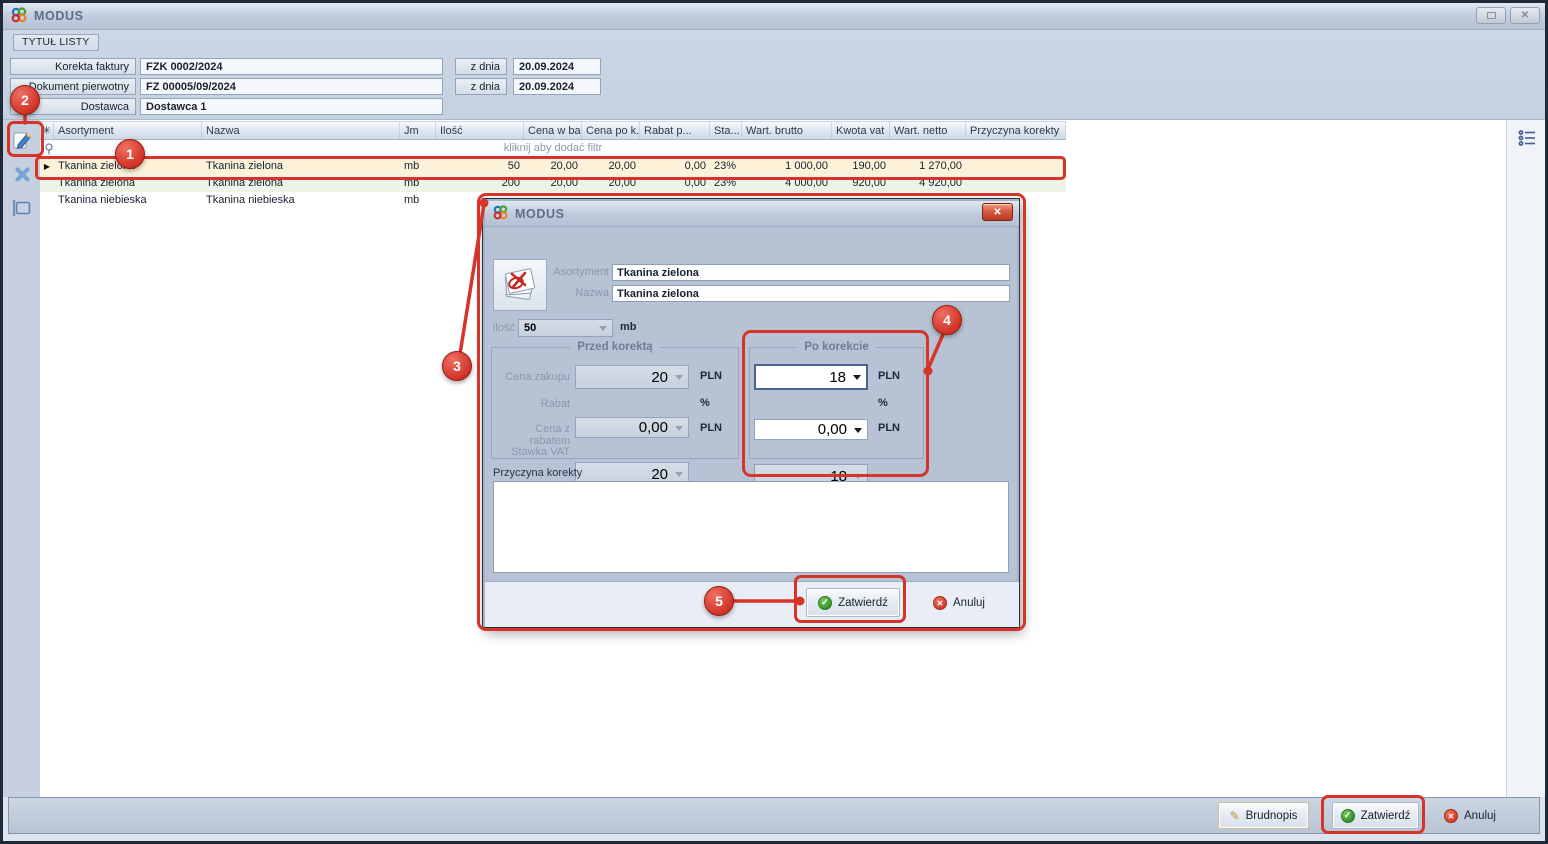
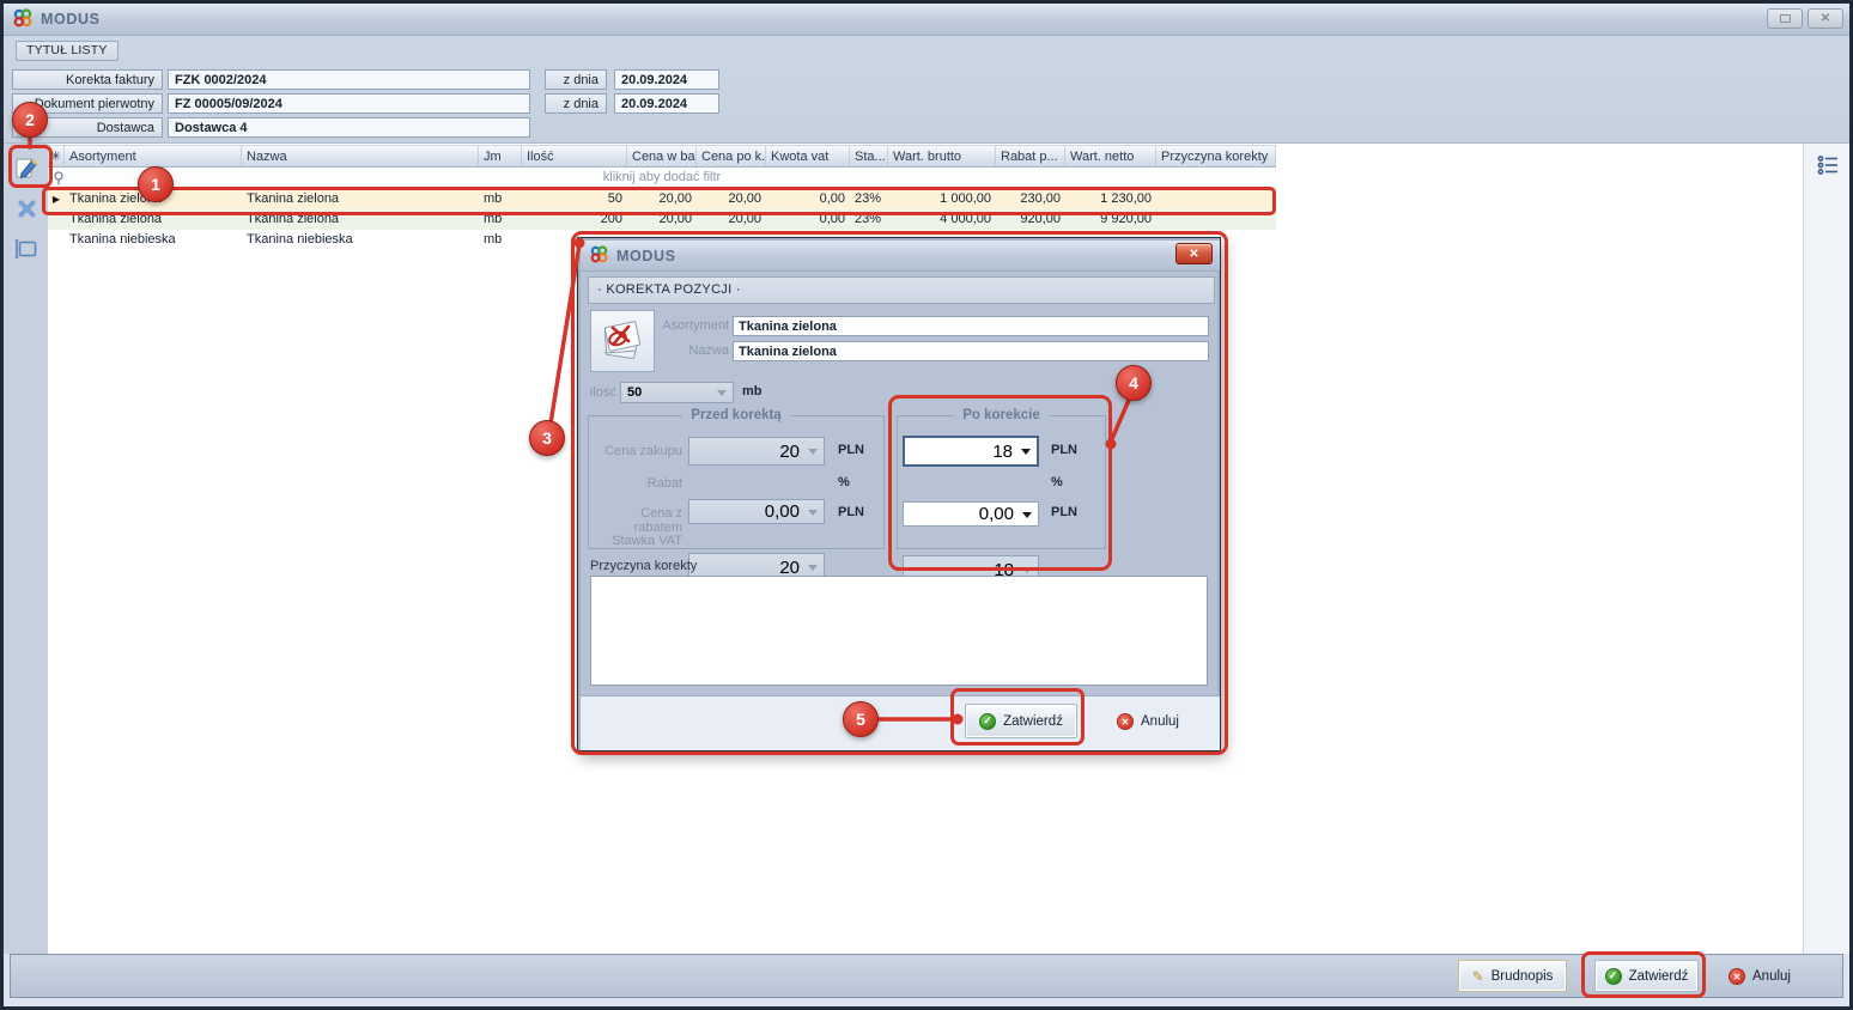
  MODUS
  ✕
  TYTUŁ LISTY
  Korekta faktury
  FZK 0002/2024
  z dnia
  20.09.2024
  okument pierwotny
  FZ 00005/09/2024
  z dnia
  20.09.2024
  Dostawca
- Dostawca 1
+ Dostawca 4
  ✳
  Asortyment
  Nazwa
  Jm
  Ilość
  Cena w ba
  Cena po k.
- Rabat p...
+ Kwota vat
  Sta...
  Wart. brutto
- Kwota vat
+ Rabat p...
  Wart. netto
  Przyczyna korekty
  kliknij aby dodać filtr
  ▶
  Tkanina zielo
  Tkanina zielona
  mb
  50
  20,00
  20,00
  0,00
  23%
  1 000,00
- 190,00
+ 230,00
- 1 270,00
+ 1 230,00
  Tkanina zielona
  Tkanina zielona
  mb
  200
  20,00
  20,00
  0,00
  23%
  4 000,00
  920,00
- 4 920,00
+ 9 920,00
  Tkanina niebieska
  Tkanina niebieska
  mb
  ✎
  Brudnopis
  ✓
  Zatwierdź
  ✕
  Anuluj
  MODUS
  ✕
+ · KOREKTA POZYCJI ·
  Asortyment
  Tkanina zielona
  Nazwa
  Tkanina zielona
  Ilość
  50
  mb
  Przed korektą
  Cena zakupu
  20
  PLN
  Rabat
  0,00
  %
  Cena z rabatem
  20
  PLN
  Stawka VAT
  Po korekcie
  18
  PLN
  0,00
  %
  18
  PLN
  Przyczyna korekty
  ✓
  Zatwierdź
  ✕
  Anuluj
  1
  2
  3
  4
  5
